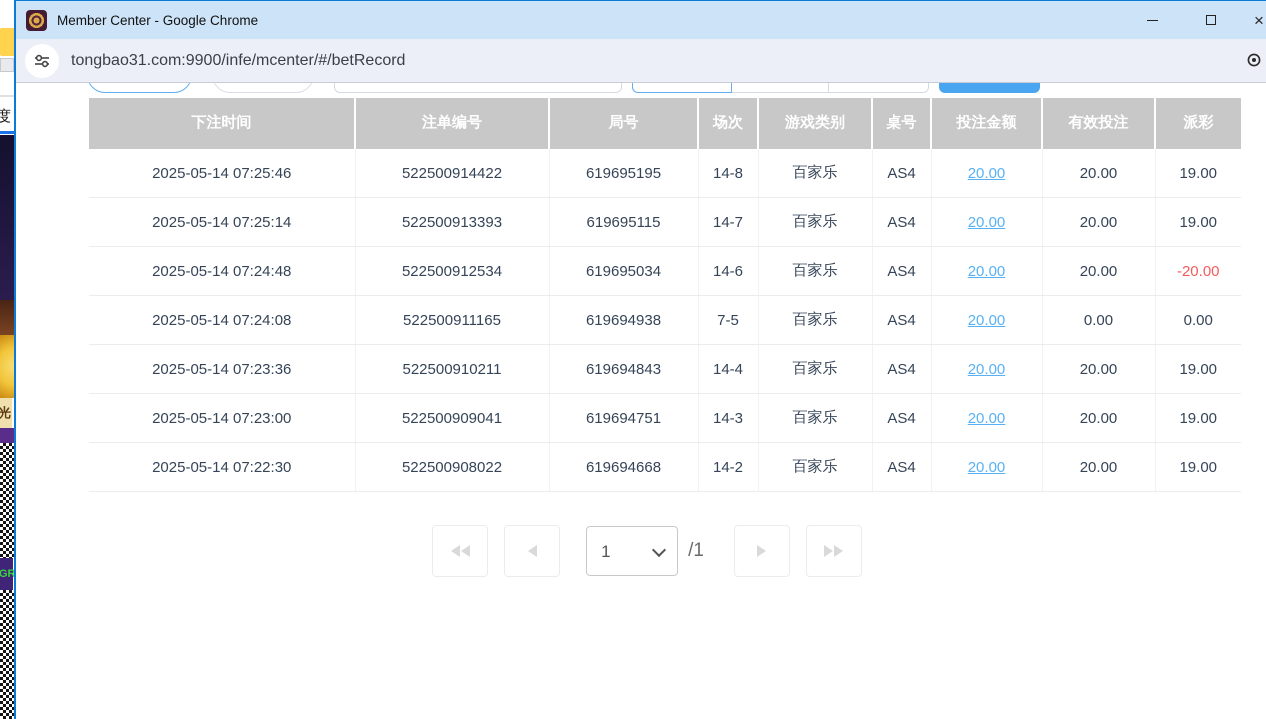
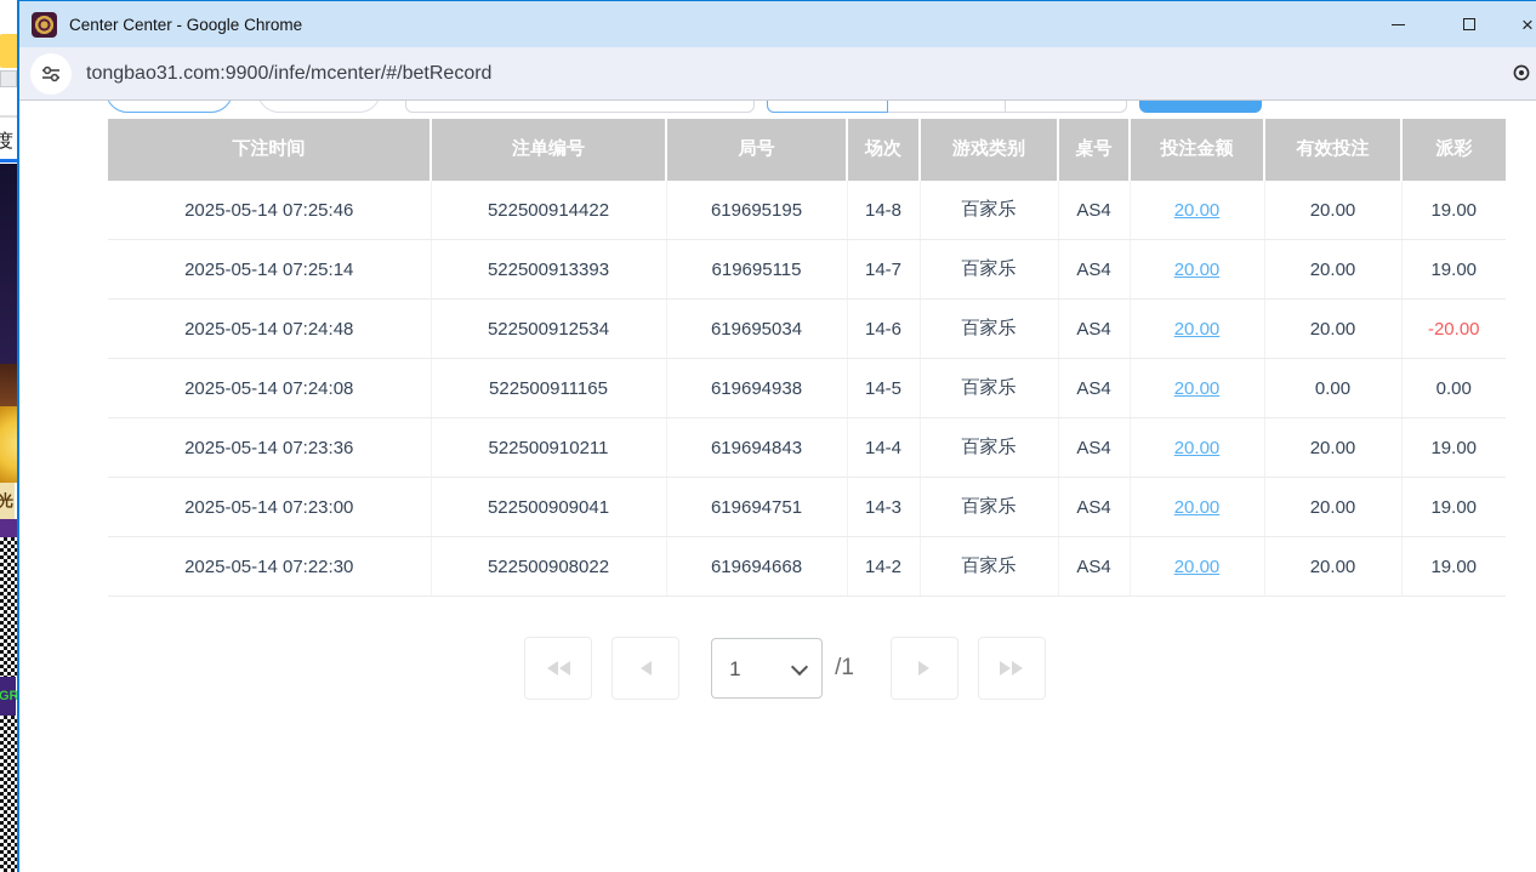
  度
  光
  GR
- Member Center - Google Chrome
+ Center Center - Google Chrome
  ×
  tongbao31.com:9900/infe/mcenter/#/betRecord
  下注时间	注单编号	局号	场次	游戏类别	桌号	投注金额	有效投注	派彩
  2025-05-14 07:25:46	522500914422	619695195	14-8	百家乐	AS4	20.00	20.00	19.00
  2025-05-14 07:25:14	522500913393	619695115	14-7	百家乐	AS4	20.00	20.00	19.00
  2025-05-14 07:24:48	522500912534	619695034	14-6	百家乐	AS4	20.00	20.00	-20.00
- 2025-05-14 07:24:08	522500911165	619694938	7-5	百家乐	AS4	20.00	0.00	0.00
+ 2025-05-14 07:24:08	522500911165	619694938	14-5	百家乐	AS4	20.00	0.00	0.00
  2025-05-14 07:23:36	522500910211	619694843	14-4	百家乐	AS4	20.00	20.00	19.00
  2025-05-14 07:23:00	522500909041	619694751	14-3	百家乐	AS4	20.00	20.00	19.00
  2025-05-14 07:22:30	522500908022	619694668	14-2	百家乐	AS4	20.00	20.00	19.00
  1
  /1
